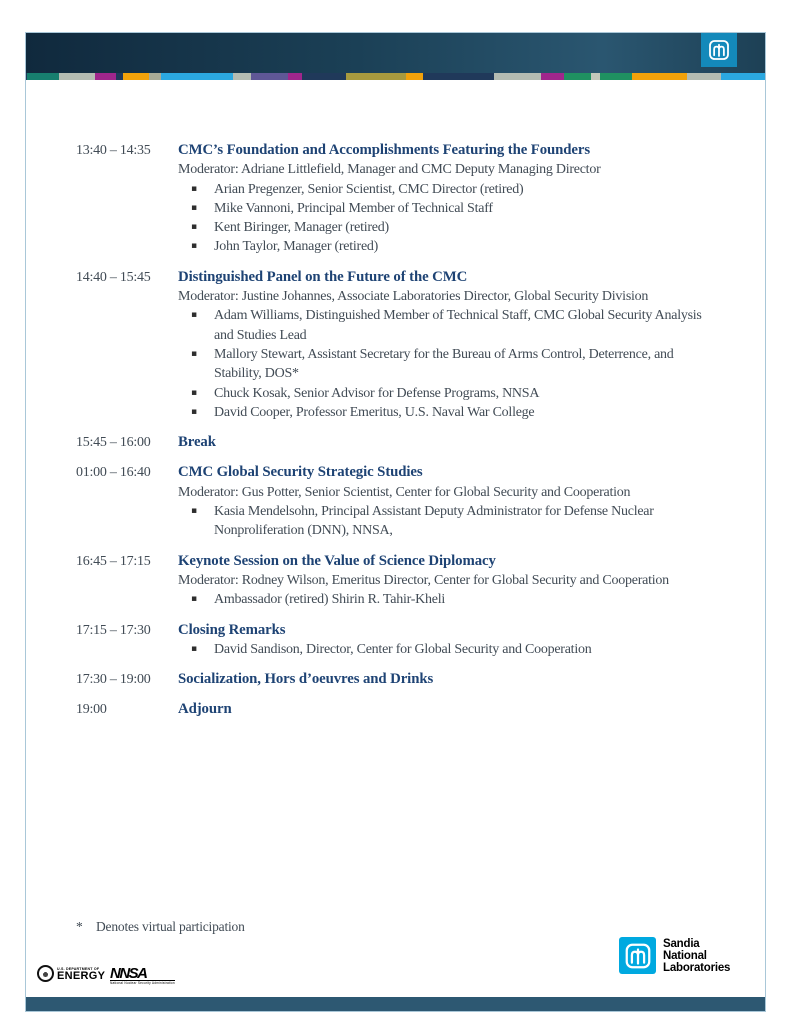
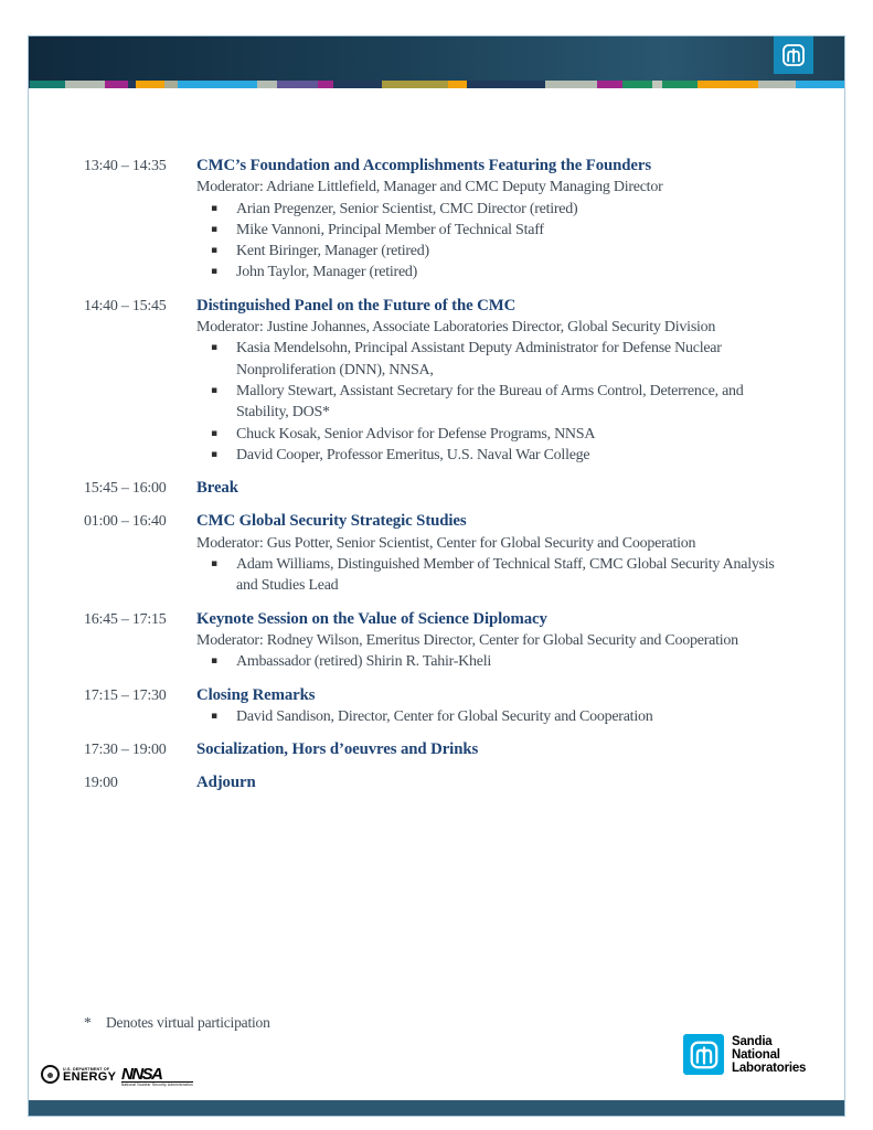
  13:40 – 14:35
  CMC’s Foundation and Accomplishments Featuring the Founders
  Moderator: Adriane Littlefield, Manager and CMC Deputy Managing Director
  ▪
  Arian Pregenzer, Senior Scientist, CMC Director (retired)
  ▪
  Mike Vannoni, Principal Member of Technical Staff
  ▪
  Kent Biringer, Manager (retired)
  ▪
  John Taylor, Manager (retired)
  14:40 – 15:45
  Distinguished Panel on the Future of the CMC
  Moderator: Justine Johannes, Associate Laboratories Director, Global Security Division
  ▪
- Adam Williams, Distinguished Member of Technical Staff, CMC Global Security Analysis and Studies Lead
+ Kasia Mendelsohn, Principal Assistant Deputy Administrator for Defense Nuclear Nonproliferation (DNN), NNSA,
  ▪
  Mallory Stewart, Assistant Secretary for the Bureau of Arms Control, Deterrence, and Stability, DOS*
  ▪
  Chuck Kosak, Senior Advisor for Defense Programs, NNSA
  ▪
  David Cooper, Professor Emeritus, U.S. Naval War College
  15:45 – 16:00
  Break
  01:00 – 16:40
  CMC Global Security Strategic Studies
  Moderator: Gus Potter, Senior Scientist, Center for Global Security and Cooperation
  ▪
- Kasia Mendelsohn, Principal Assistant Deputy Administrator for Defense Nuclear Nonproliferation (DNN), NNSA,
+ Adam Williams, Distinguished Member of Technical Staff, CMC Global Security Analysis and Studies Lead
  16:45 – 17:15
  Keynote Session on the Value of Science Diplomacy
  Moderator: Rodney Wilson, Emeritus Director, Center for Global Security and Cooperation
  ▪
  Ambassador (retired) Shirin R. Tahir-Kheli
  17:15 – 17:30
  Closing Remarks
  ▪
  David Sandison, Director, Center for Global Security and Cooperation
  17:30 – 19:00
  Socialization, Hors d’oeuvres and Drinks
  19:00
  Adjourn
  *
  Denotes virtual participation
  Sandia
  National
  Laboratories
  ENERGY
  NNSA
